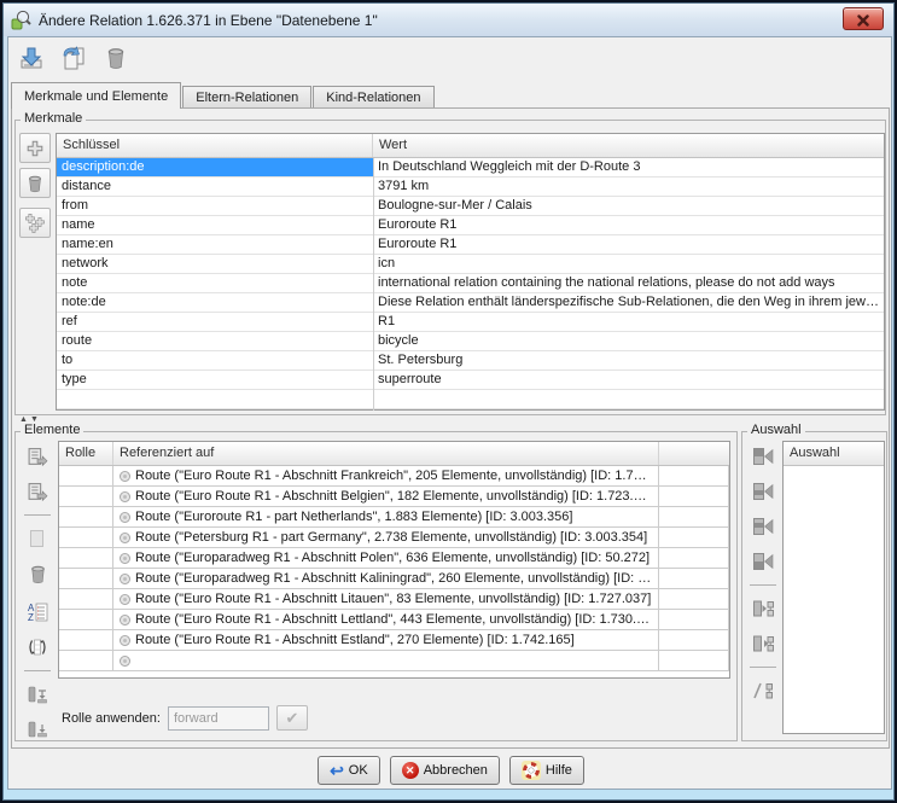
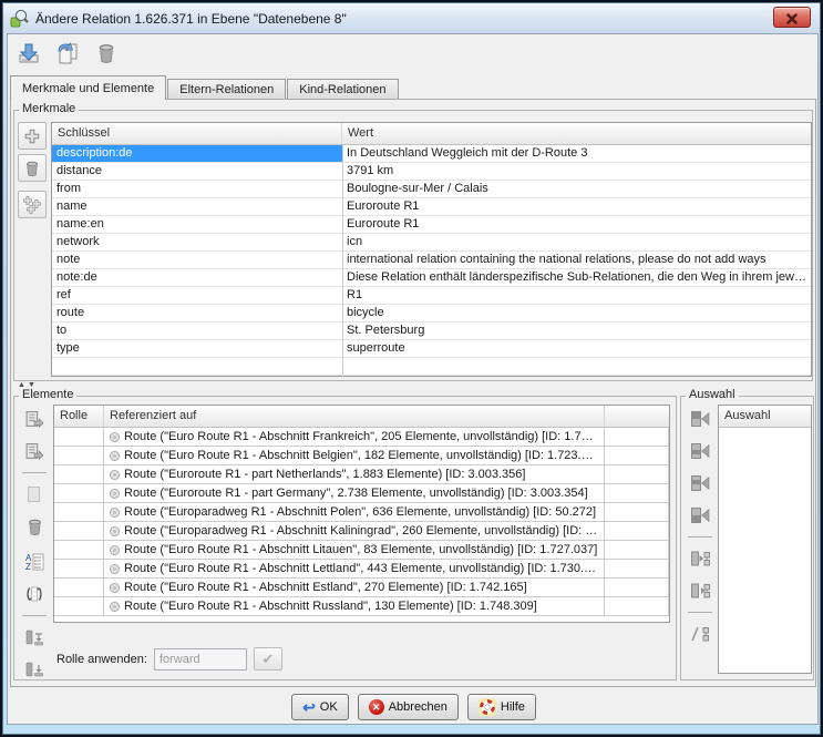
- Ändere Relation 1.626.371 in Ebene "Datenebene 1"
+ Ändere Relation 1.626.371 in Ebene "Datenebene 8"
  Merkmale und Elemente
  Eltern-Relationen
  Kind-Relationen
  Merkmale
  Schlüssel
  Wert
  description:de
  In Deutschland Weggleich mit der D-Route 3
  distance
  3791 km
  from
  Boulogne-sur-Mer / Calais
  name
  Euroroute R1
  name:en
  Euroroute R1
  network
  icn
  note
  international relation containing the national relations, please do not add ways
  note:de
  Diese Relation enthält länderspezifische Sub-Relationen, die den Weg in ihrem jewei…
  ref
  R1
  route
  bicycle
  to
  St. Petersburg
  type
  superroute
  Elemente
  A
  Z
  Rolle
  Referenziert auf
  Route ("Euro Route R1 - Abschnitt Frankreich", 205 Elemente, unvollständig) [ID: 1.723.
  Route ("Euro Route R1 - Abschnitt Belgien", 182 Elemente, unvollständig) [ID: 1.723.870
  Route ("Euroroute R1 - part Netherlands", 1.883 Elemente) [ID: 3.003.356]
- Route ("Petersburg R1 - part Germany", 2.738 Elemente, unvollständig) [ID: 3.003.354]
+ Route ("Euroroute R1 - part Germany", 2.738 Elemente, unvollständig) [ID: 3.003.354]
  Route ("Europaradweg R1 - Abschnitt Polen", 636 Elemente, unvollständig) [ID: 50.272]
  Route ("Europaradweg R1 - Abschnitt Kaliningrad", 260 Elemente, unvollständig) [ID: 1.7
  Route ("Euro Route R1 - Abschnitt Litauen", 83 Elemente, unvollständig) [ID: 1.727.037]
  Route ("Euro Route R1 - Abschnitt Lettland", 443 Elemente, unvollständig) [ID: 1.730.42
  Route ("Euro Route R1 - Abschnitt Estland", 270 Elemente) [ID: 1.742.165]
+ Route ("Euro Route R1 - Abschnitt Russland", 130 Elemente) [ID: 1.748.309]
  Rolle anwenden:
  forward
  ✔
  Auswahl
  Auswahl
  ↩
  OK
  ✕
  Abbrechen
  Hilfe
